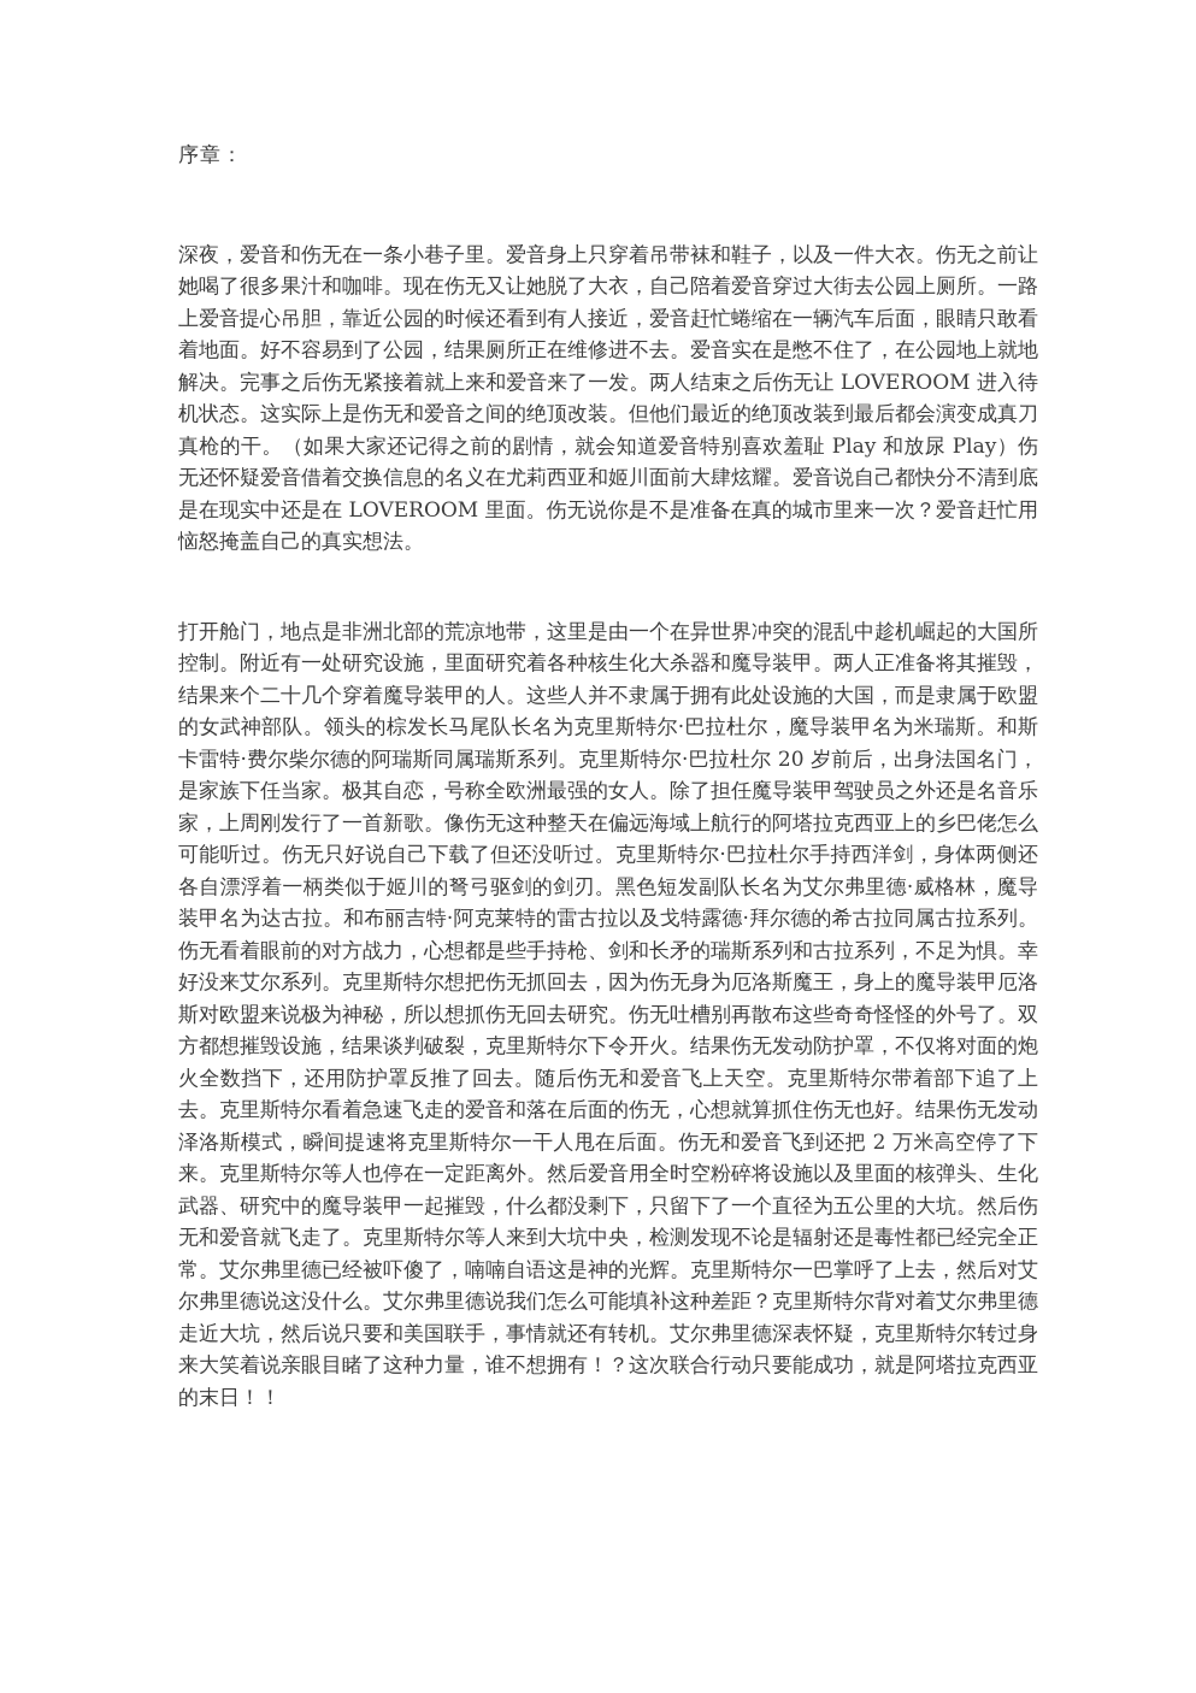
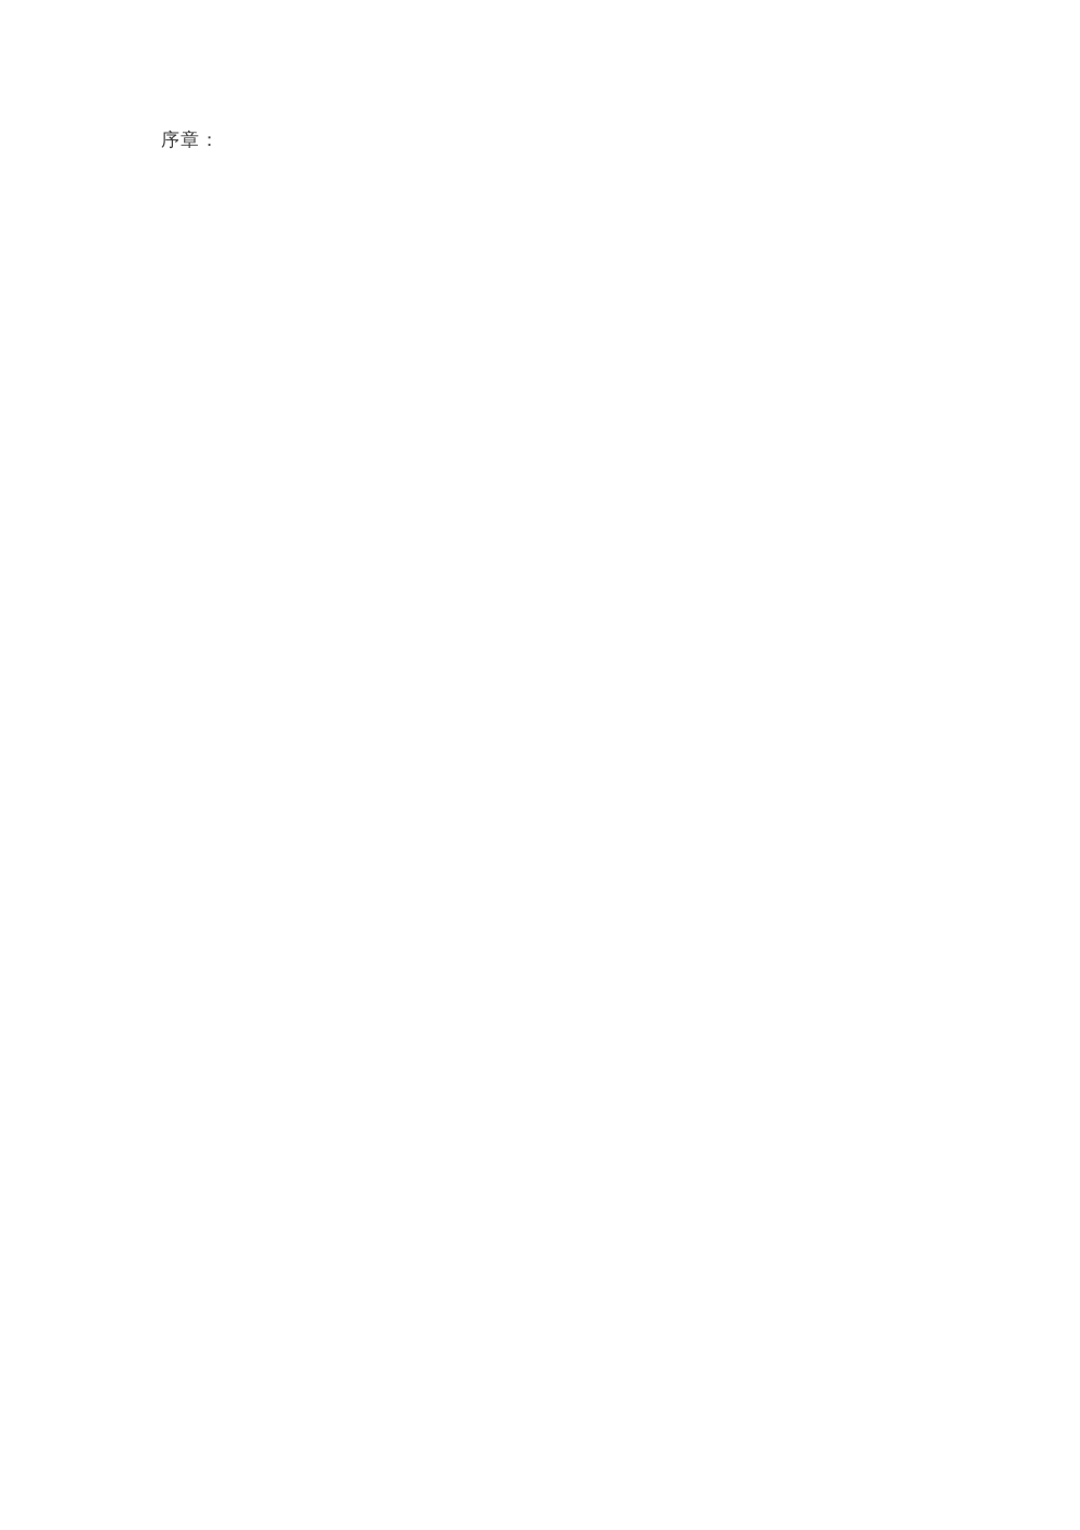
  序章：
- 深夜，爱音和伤无在一条小巷子里。爱音身上只穿着吊带袜和鞋子，以及一件大衣。伤无之前让她喝了很多果汁和咖啡。现在伤无又让她脱了大衣，自己陪着爱音穿过大街去公园上厕所。一路上爱音提心吊胆，靠近公园的时候还看到有人接近，爱音赶忙蜷缩在一辆汽车后面，眼睛只敢看着地面。好不容易到了公园，结果厕所正在维修进不去。爱音实在是憋不住了，在公园地上就地解决。完事之后伤无紧接着就上来和爱音来了一发。两人结束之后伤无让 LOVEROOM 进入待机状态。这实际上是伤无和爱音之间的绝顶改装。但他们最近的绝顶改装到最后都会演变成真刀真枪的干。（如果大家还记得之前的剧情，就会知道爱音特别喜欢羞耻 Play 和放尿 Play）伤无还怀疑爱音借着交换信息的名义在尤莉西亚和姬川面前大肆炫耀。爱音说自己都快分不清到底是在现实中还是在 LOVEROOM 里面。伤无说你是不是准备在真的城市里来一次？爱音赶忙用恼怒掩盖自己的真实想法。
- 打开舱门，地点是非洲北部的荒凉地带，这里是由一个在异世界冲突的混乱中趁机崛起的大国所控制。附近有一处研究设施，里面研究着各种核生化大杀器和魔导装甲。两人正准备将其摧毁，结果来个二十几个穿着魔导装甲的人。这些人并不隶属于拥有此处设施的大国，而是隶属于欧盟的女武神部队。领头的棕发长马尾队长名为克里斯特尔·巴拉杜尔，魔导装甲名为米瑞斯。和斯卡雷特·费尔柴尔德的阿瑞斯同属瑞斯系列。克里斯特尔·巴拉杜尔 20 岁前后，出身法国名门，是家族下任当家。极其自恋，号称全欧洲最强的女人。除了担任魔导装甲驾驶员之外还是名音乐家，上周刚发行了一首新歌。像伤无这种整天在偏远海域上航行的阿塔拉克西亚上的乡巴佬怎么可能听过。伤无只好说自己下载了但还没听过。克里斯特尔·巴拉杜尔手持西洋剑，身体两侧还各自漂浮着一柄类似于姬川的弩弓驱剑的剑刃。黑色短发副队长名为艾尔弗里德·威格林，魔导装甲名为达古拉。和布丽吉特·阿克莱特的雷古拉以及戈特露德·拜尔德的希古拉同属古拉系列。伤无看着眼前的对方战力，心想都是些手持枪、剑和长矛的瑞斯系列和古拉系列，不足为惧。幸好没来艾尔系列。克里斯特尔想把伤无抓回去，因为伤无身为厄洛斯魔王，身上的魔导装甲厄洛斯对欧盟来说极为神秘，所以想抓伤无回去研究。伤无吐槽别再散布这些奇奇怪怪的外号了。双方都想摧毁设施，结果谈判破裂，克里斯特尔下令开火。结果伤无发动防护罩，不仅将对面的炮火全数挡下，还用防护罩反推了回去。随后伤无和爱音飞上天空。克里斯特尔带着部下追了上去。克里斯特尔看着急速飞走的爱音和落在后面的伤无，心想就算抓住伤无也好。结果伤无发动泽洛斯模式，瞬间提速将克里斯特尔一干人甩在后面。伤无和爱音飞到还把 2 万米高空停了下来。克里斯特尔等人也停在一定距离外。然后爱音用全时空粉碎将设施以及里面的核弹头、生化武器、研究中的魔导装甲一起摧毁，什么都没剩下，只留下了一个直径为五公里的大坑。然后伤无和爱音就飞走了。克里斯特尔等人来到大坑中央，检测发现不论是辐射还是毒性都已经完全正常。艾尔弗里德已经被吓傻了，喃喃自语这是神的光辉。克里斯特尔一巴掌呼了上去，然后对艾尔弗里德说这没什么。艾尔弗里德说我们怎么可能填补这种差距？克里斯特尔背对着艾尔弗里德走近大坑，然后说只要和美国联手，事情就还有转机。艾尔弗里德深表怀疑，克里斯特尔转过身来大笑着说亲眼目睹了这种力量，谁不想拥有！？这次联合行动只要能成功，就是阿塔拉克西亚的末日！！
